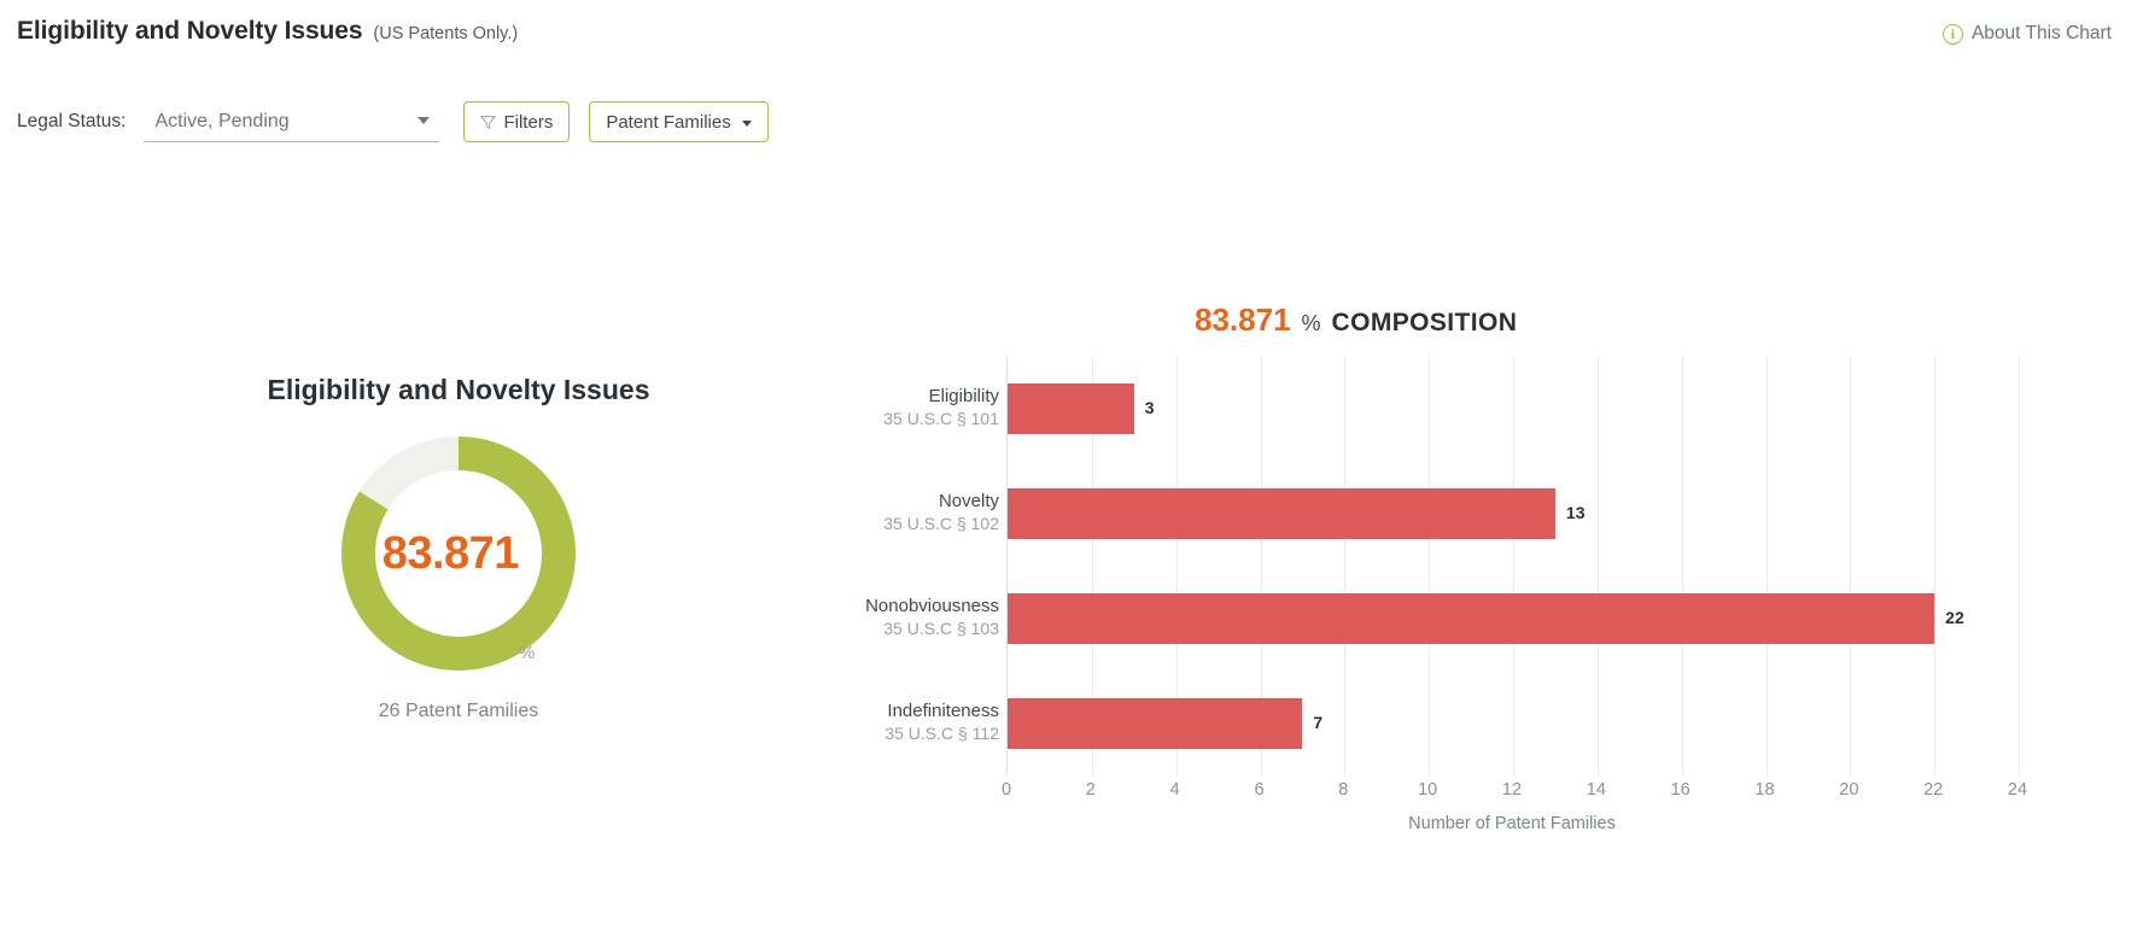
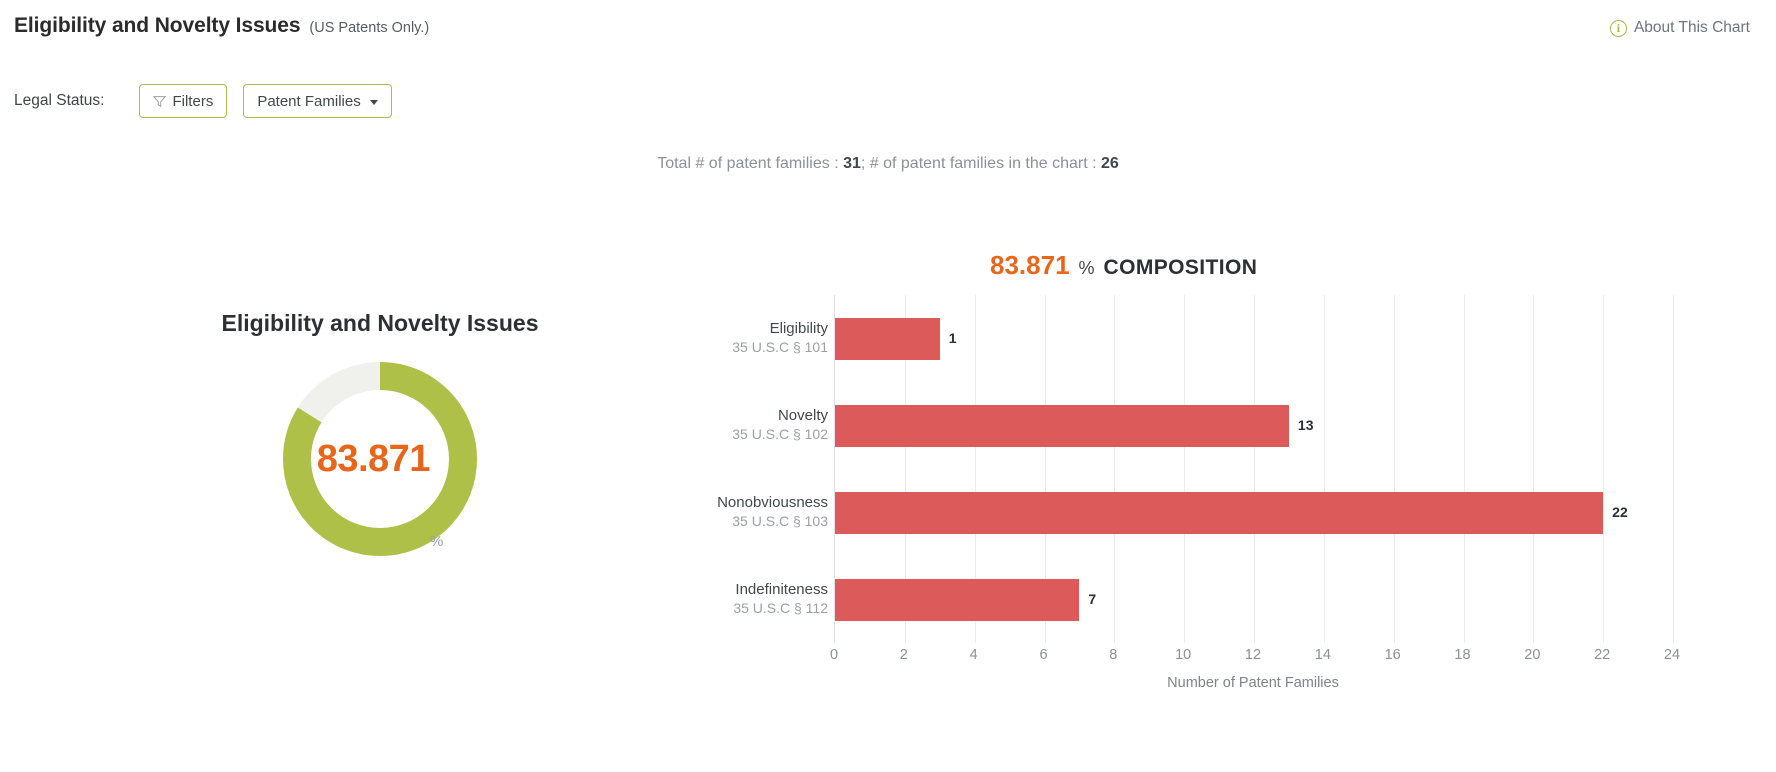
  Eligibility and Novelty Issues
  (US Patents Only.)
  i
  About This Chart
  Legal Status:
- Active, Pending
  Filters
  Patent Families
+ Total # of patent families : 31; # of patent families in the chart : 26
  Eligibility and Novelty Issues
  83.871
  %
- 26 Patent Families
  83.871
  %
  COMPOSITION
  Eligibility
  35 U.S.C § 101
  Novelty
  35 U.S.C § 102
  Nonobviousness
  35 U.S.C § 103
  Indefiniteness
  35 U.S.C § 112
- 3
+ 1
  13
  22
  7
  0
  2
  4
  6
  8
  10
  12
  14
  16
  18
  20
  22
  24
  Number of Patent Families
